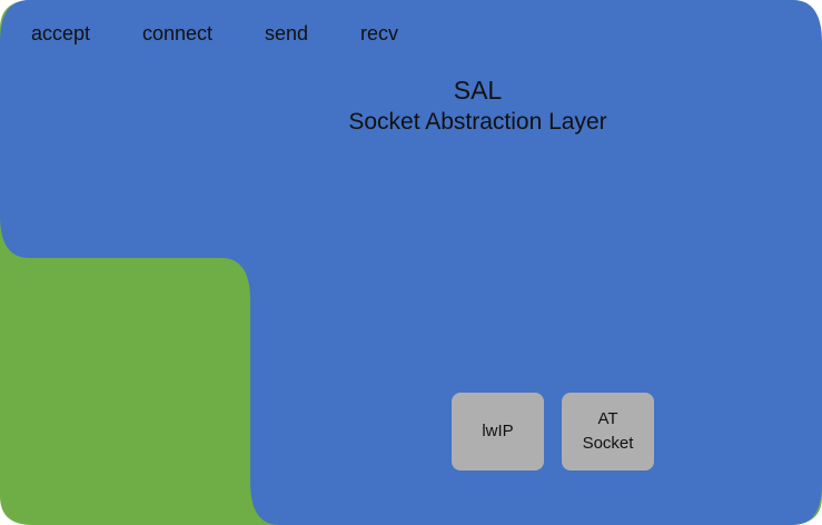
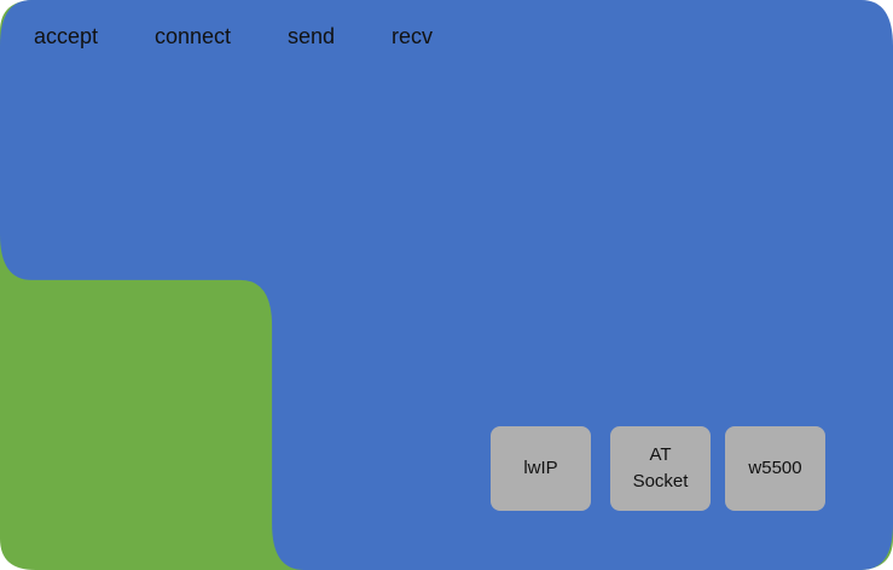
  accept
  connect
  send
  recv
- SAL
- Socket Abstraction Layer
  lwIP
  AT
  Socket
+ w5500
